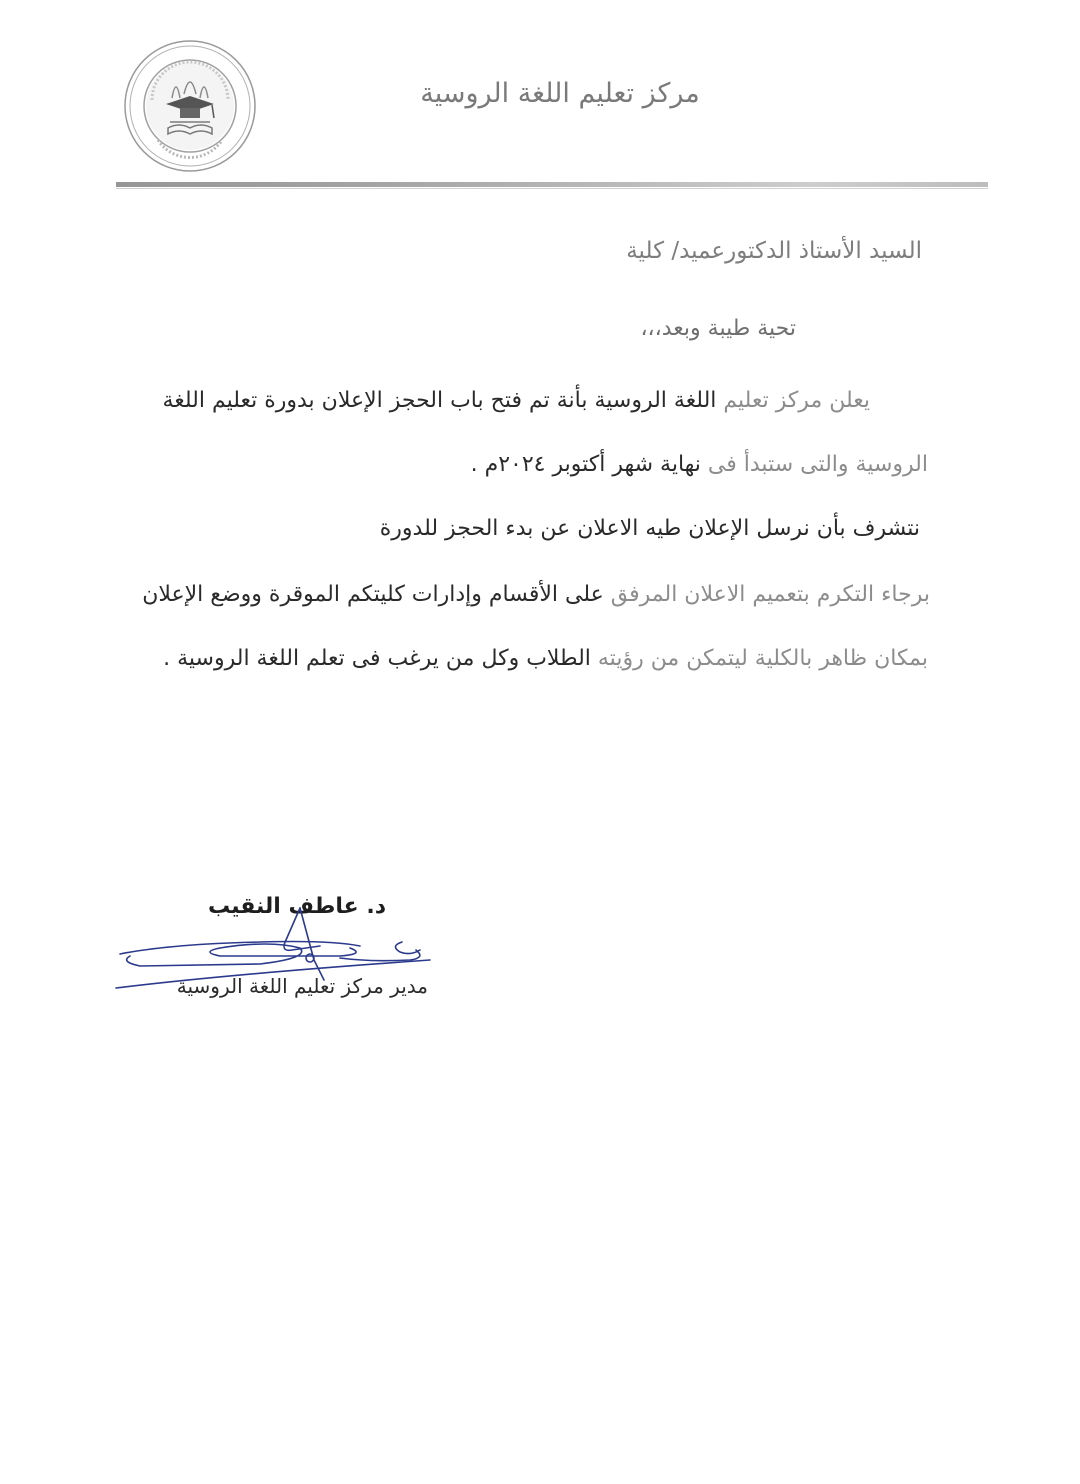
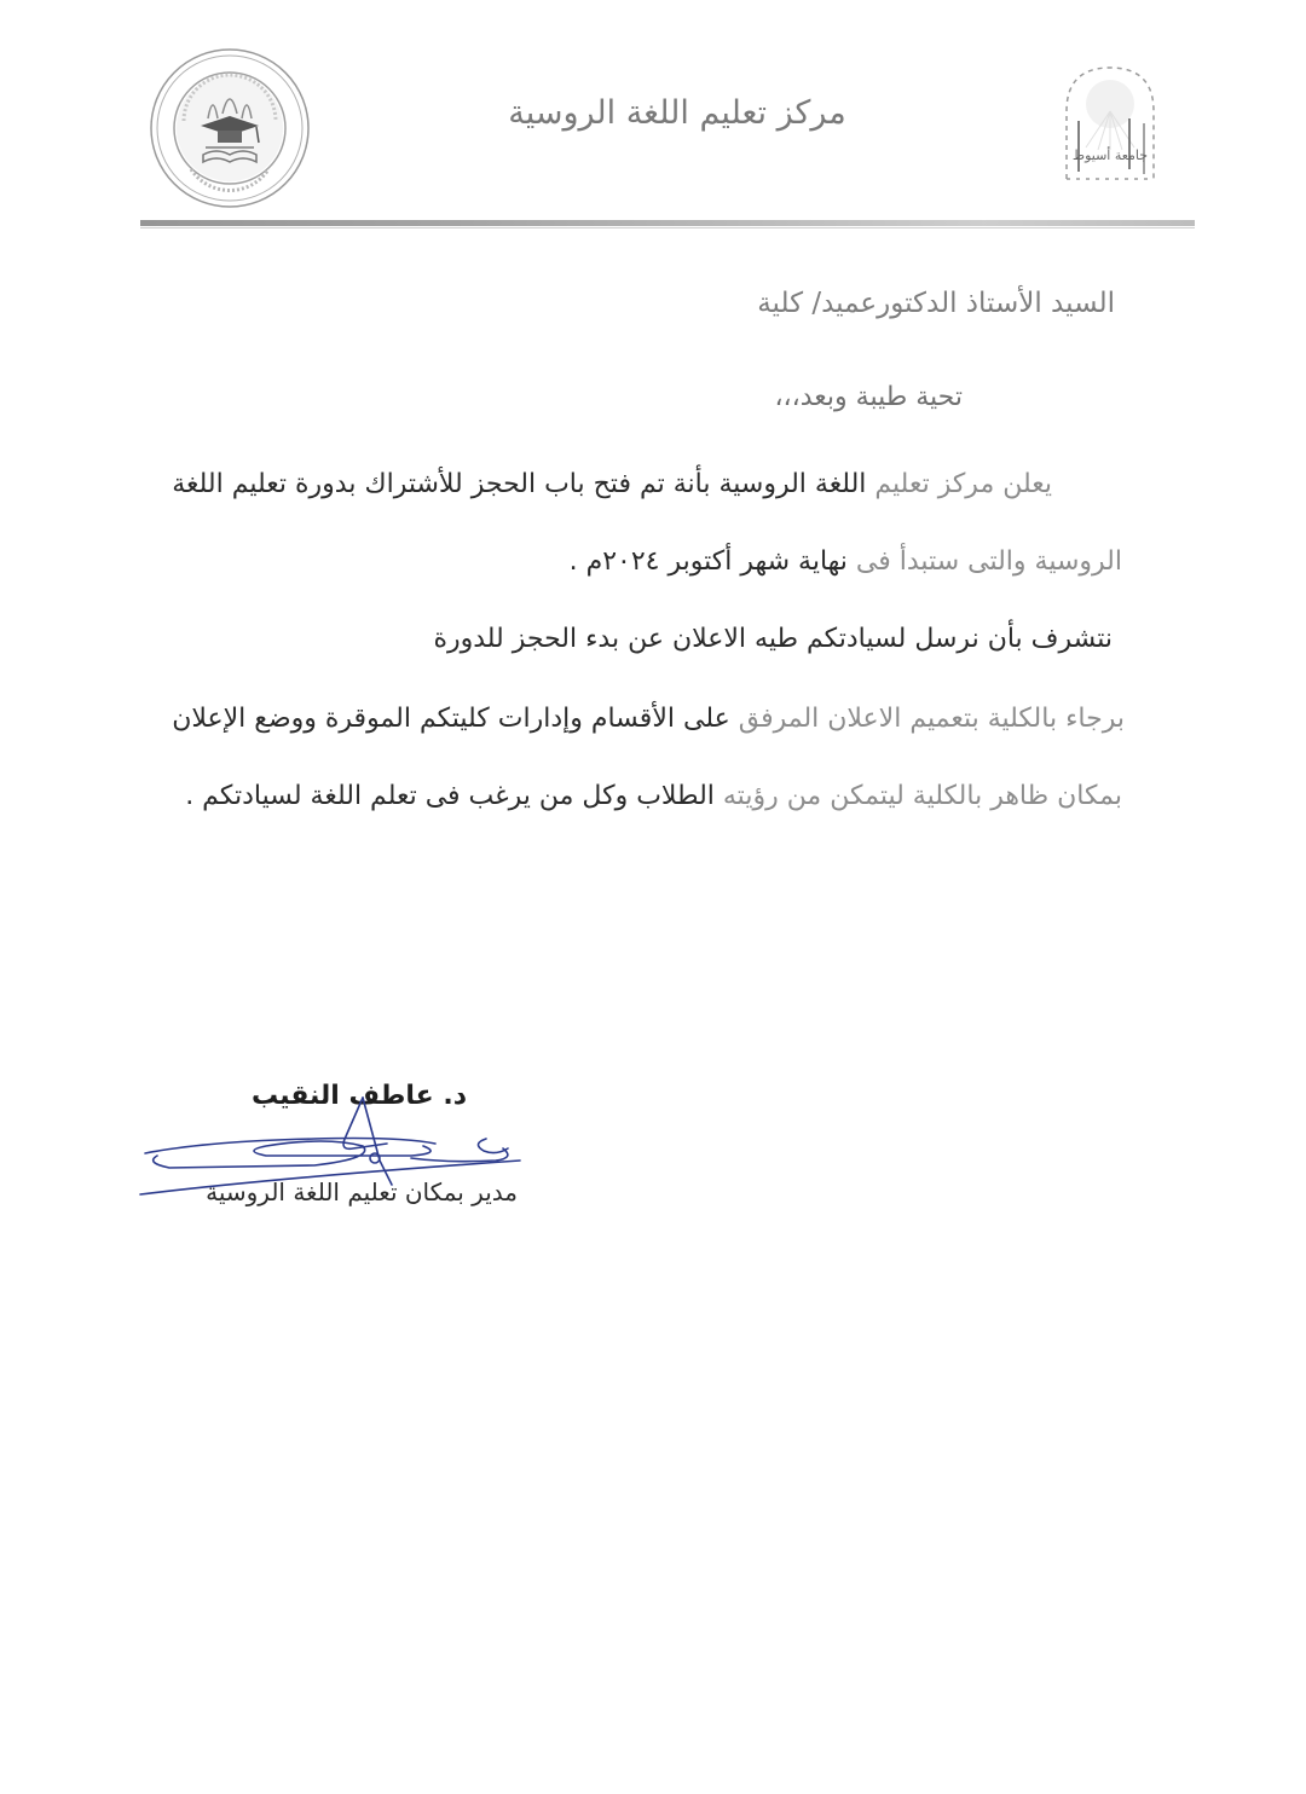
+ جامعة أسيوط
  مركز تعليم اللغة الروسية
  السيد الأستاذ الدكتورعميد/ كلية
  تحية طيبة وبعد،،،
- يعلن مركز تعليم اللغة الروسية بأنة تم فتح باب الحجز الإعلان بدورة تعليم اللغة
+ يعلن مركز تعليم اللغة الروسية بأنة تم فتح باب الحجز للأشتراك بدورة تعليم اللغة
  الروسية والتى ستبدأ فى نهاية شهر أكتوبر ٢٠٢٤م .
- نتشرف بأن نرسل الإعلان طيه الاعلان عن بدء الحجز للدورة
+ نتشرف بأن نرسل لسيادتكم طيه الاعلان عن بدء الحجز للدورة
- برجاء التكرم بتعميم الاعلان المرفق على الأقسام وإدارات كليتكم الموقرة ووضع الإعلان
+ برجاء بالكلية بتعميم الاعلان المرفق على الأقسام وإدارات كليتكم الموقرة ووضع الإعلان
- بمكان ظاهر بالكلية ليتمكن من رؤيته الطلاب وكل من يرغب فى تعلم اللغة الروسية .
+ بمكان ظاهر بالكلية ليتمكن من رؤيته الطلاب وكل من يرغب فى تعلم اللغة لسيادتكم .
  د. عاطف النقيب
- مدير مركز تعليم اللغة الروسية
+ مدير بمكان تعليم اللغة الروسية
